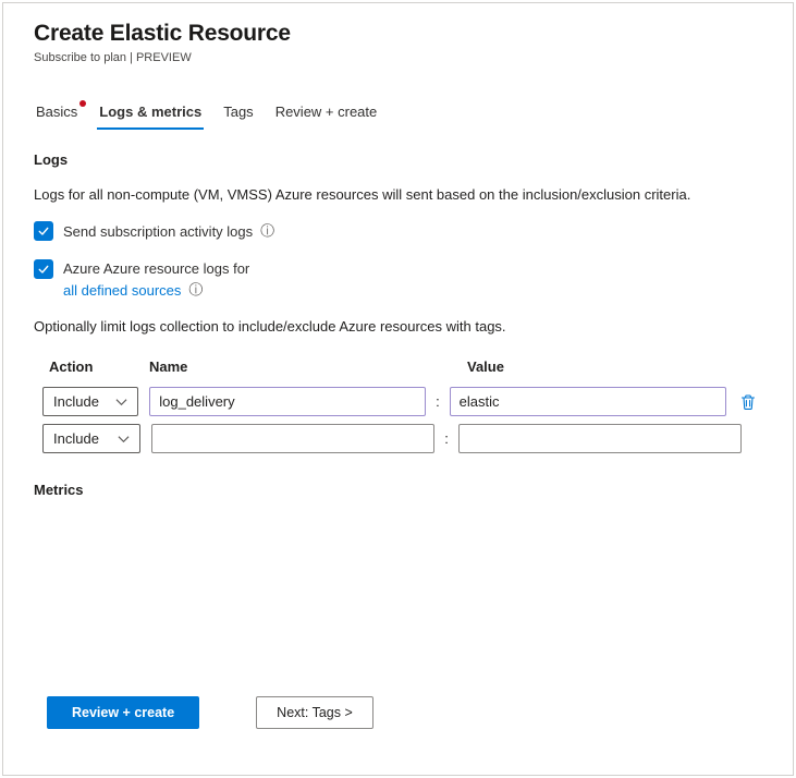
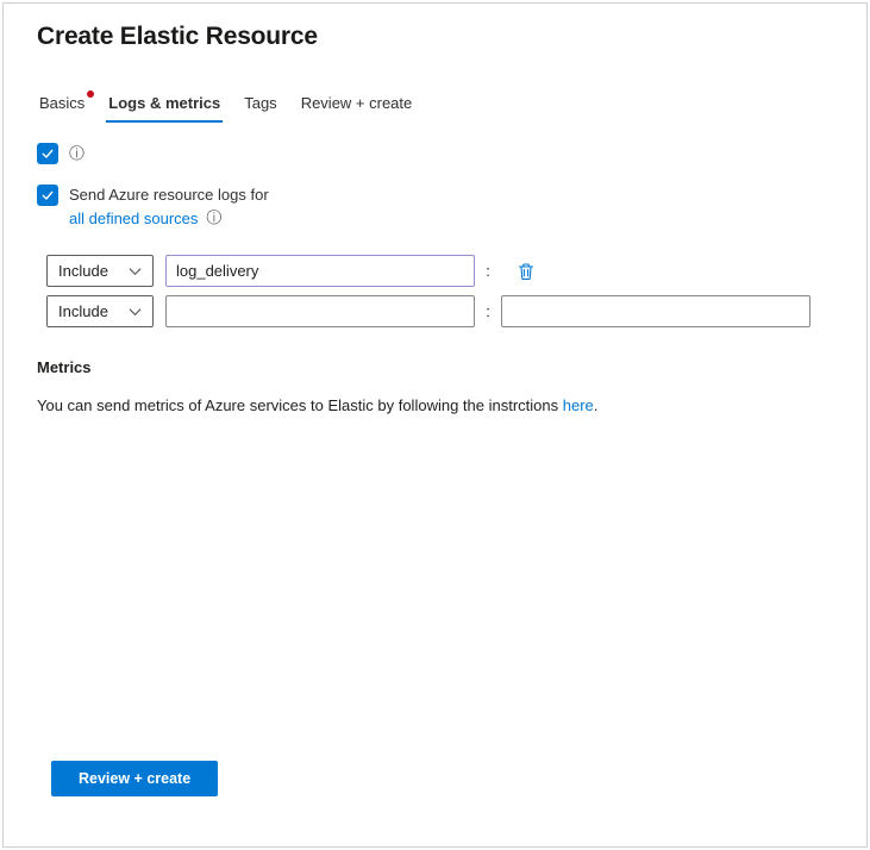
  Create Elastic Resource
- Subscribe to plan | PREVIEW
  Basics
  Logs & metrics
  Tags
  Review + create
- Logs
- Logs for all non-compute (VM, VMSS) Azure resources will sent based on the inclusion/exclusion criteria.
- Send subscription activity logs
  ⓘ
- Azure Azure resource logs for
+ Send Azure resource logs for
  all defined sources
  ⓘ
- Optionally limit logs collection to include/exclude Azure resources with tags.
- Action
- Name
- Value
  Include
  log_delivery
  :
- elastic
  Include
  :
  Metrics
+ You can send metrics of Azure services to Elastic by following the instrctions here.
  Review + create
- Next: Tags >
